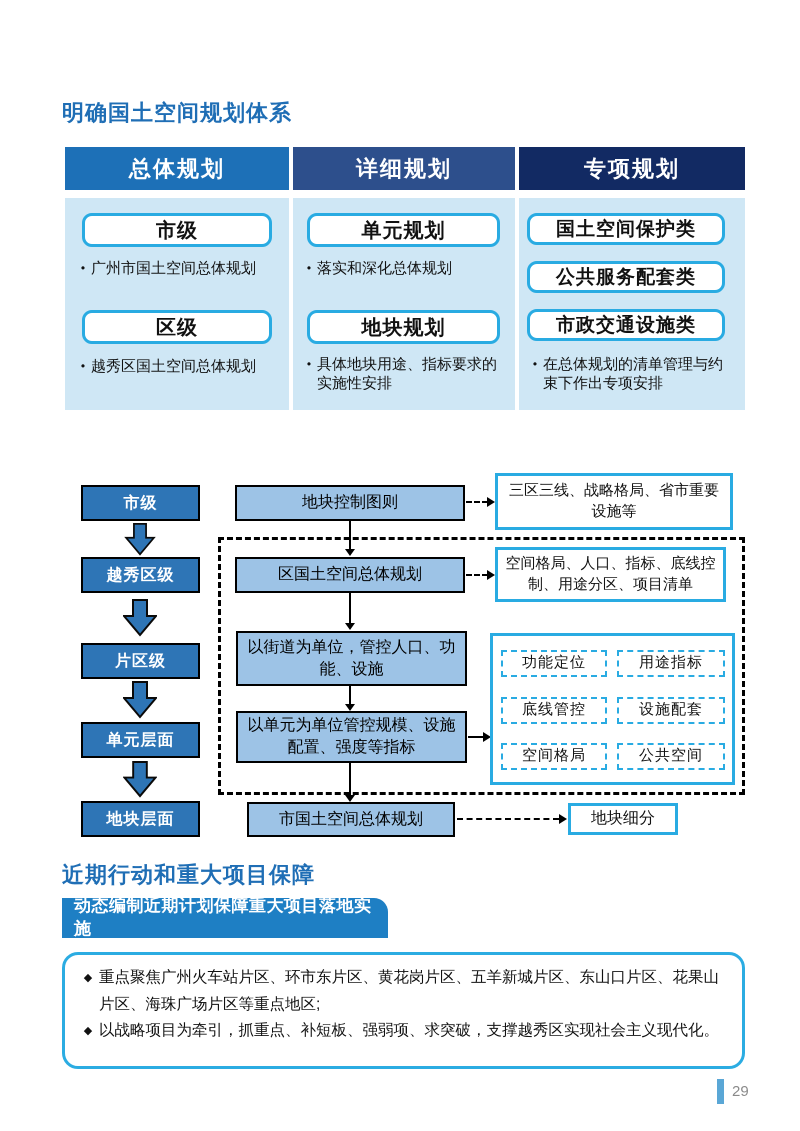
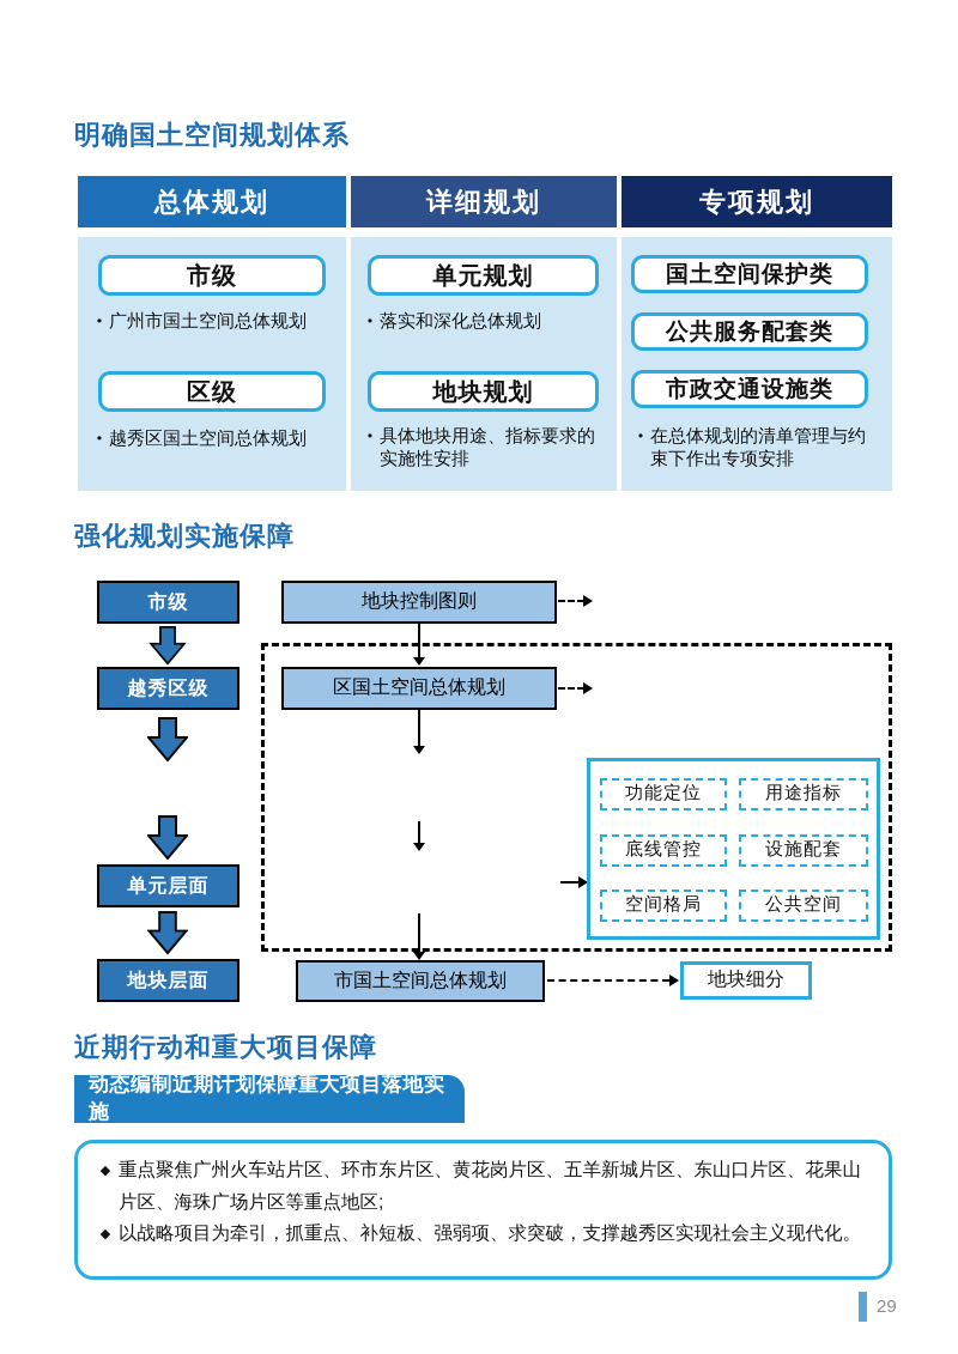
  明确国土空间规划体系
  总体规划
  详细规划
  专项规划
  市级
  •
  广州市国土空间总体规划
  区级
  •
  越秀区国土空间总体规划
  单元规划
  •
  落实和深化总体规划
  地块规划
  •
  具体地块用途、指标要求的实施性安排
  国土空间保护类
  公共服务配套类
  市政交通设施类
  •
  在总体规划的清单管理与约束下作出专项安排
+ 强化规划实施保障
  市级
  越秀区级
- 片区级
  单元层面
  地块层面
  地块控制图则
  区国土空间总体规划
- 以街道为单位，管控人口、功能、设施
- 以单元为单位管控规模、设施配置、强度等指标
  市国土空间总体规划
- 三区三线、战略格局、省市重要设施等
- 空间格局、人口、指标、底线控制、用途分区、项目清单
  功能定位
  用途指标
  底线管控
  设施配套
  空间格局
  公共空间
  地块细分
  近期行动和重大项目保障
  动态编制近期计划保障重大项目落地实施
  ◆
  重点聚焦广州火车站片区、环市东片区、黄花岗片区、五羊新城片区、东山口片区、花果山片区、海珠广场片区等重点地区;
  ◆
  以战略项目为牵引，抓重点、补短板、强弱项、求突破，支撑越秀区实现社会主义现代化。
  29
